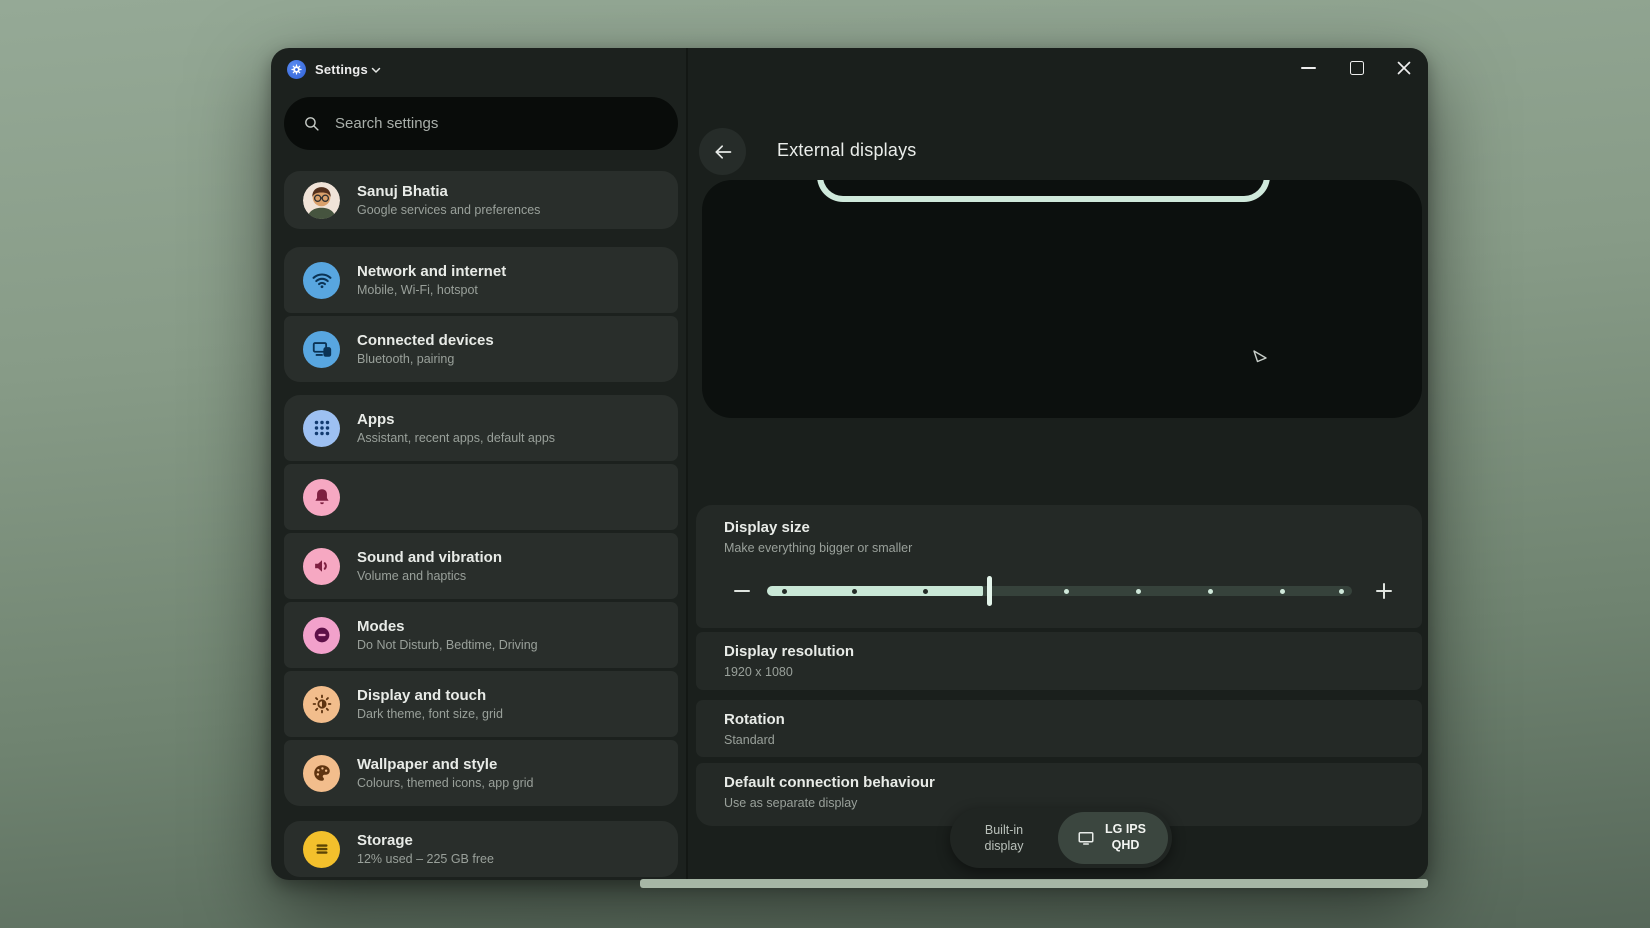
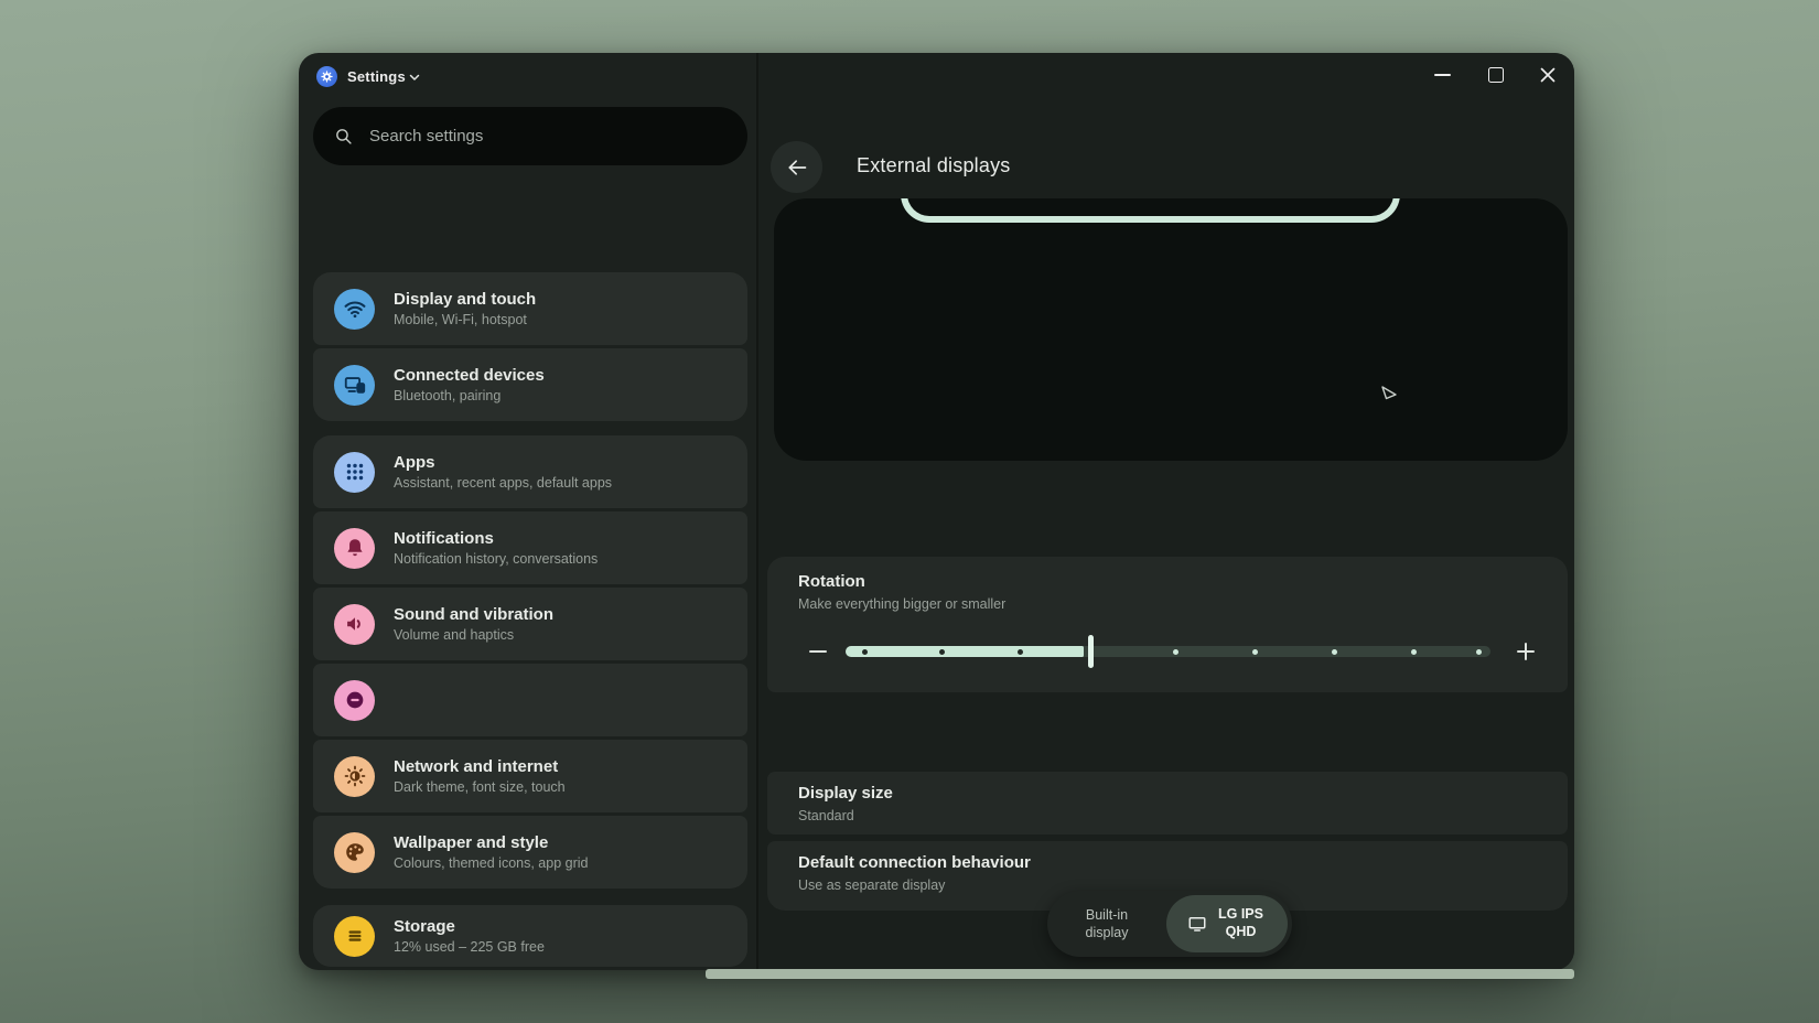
  Settings
  Search settings
- Sanuj Bhatia
- Google services and preferences
- Network and internet
+ Display and touch
  Mobile, Wi-Fi, hotspot
  Connected devices
  Bluetooth, pairing
  Apps
  Assistant, recent apps, default apps
+ Notifications
+ Notification history, conversations
  Sound and vibration
  Volume and haptics
- Modes
- Do Not Disturb, Bedtime, Driving
- Display and touch
+ Network and internet
- Dark theme, font size, grid
+ Dark theme, font size, touch
  Wallpaper and style
  Colours, themed icons, app grid
  Storage
  12% used – 225 GB free
  External displays
- Display size
+ Rotation
  Make everything bigger or smaller
- Display resolution
- 1920 x 1080
- Rotation
+ Display size
  Standard
  Default connection behaviour
  Use as separate display
  Built-in display
  LG IPS QHD
